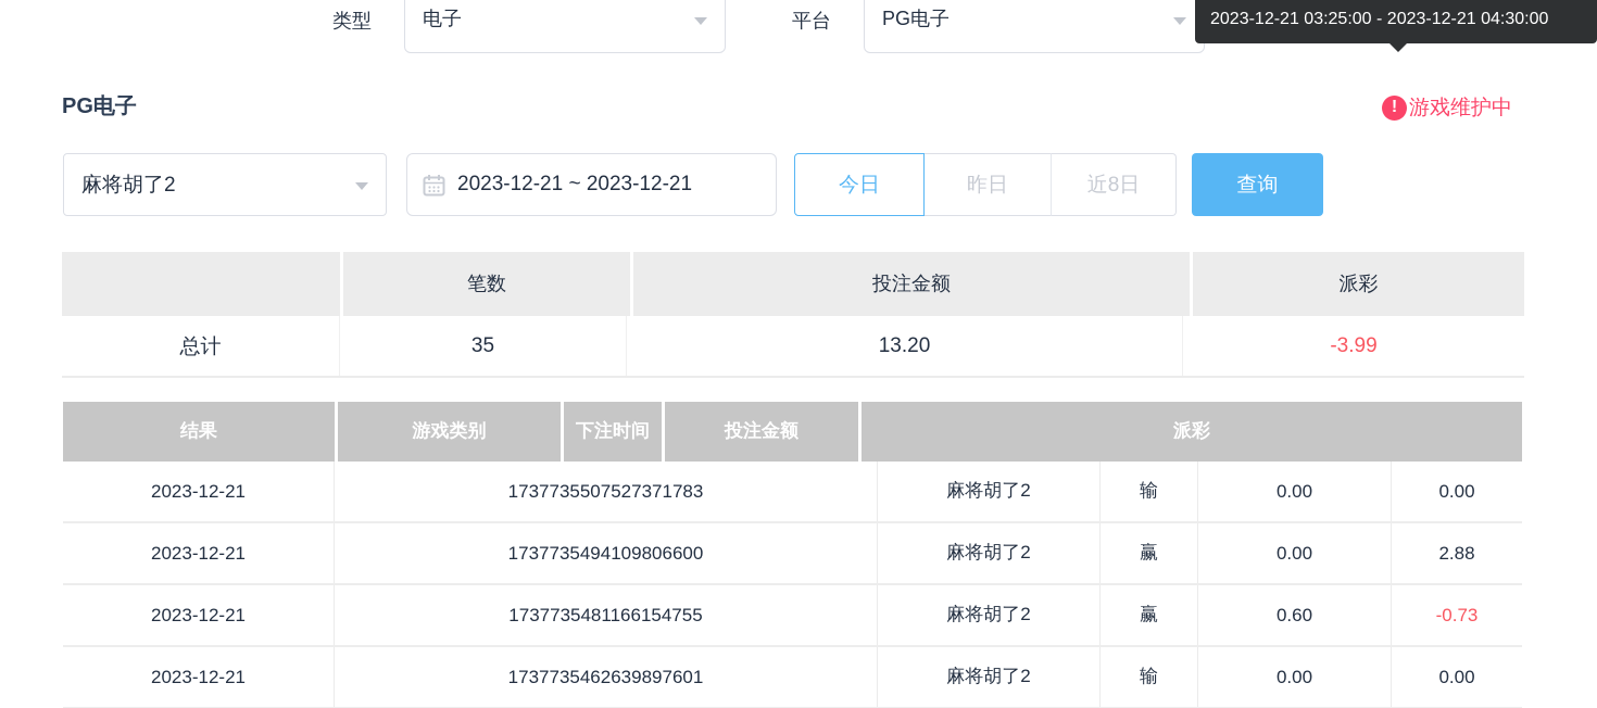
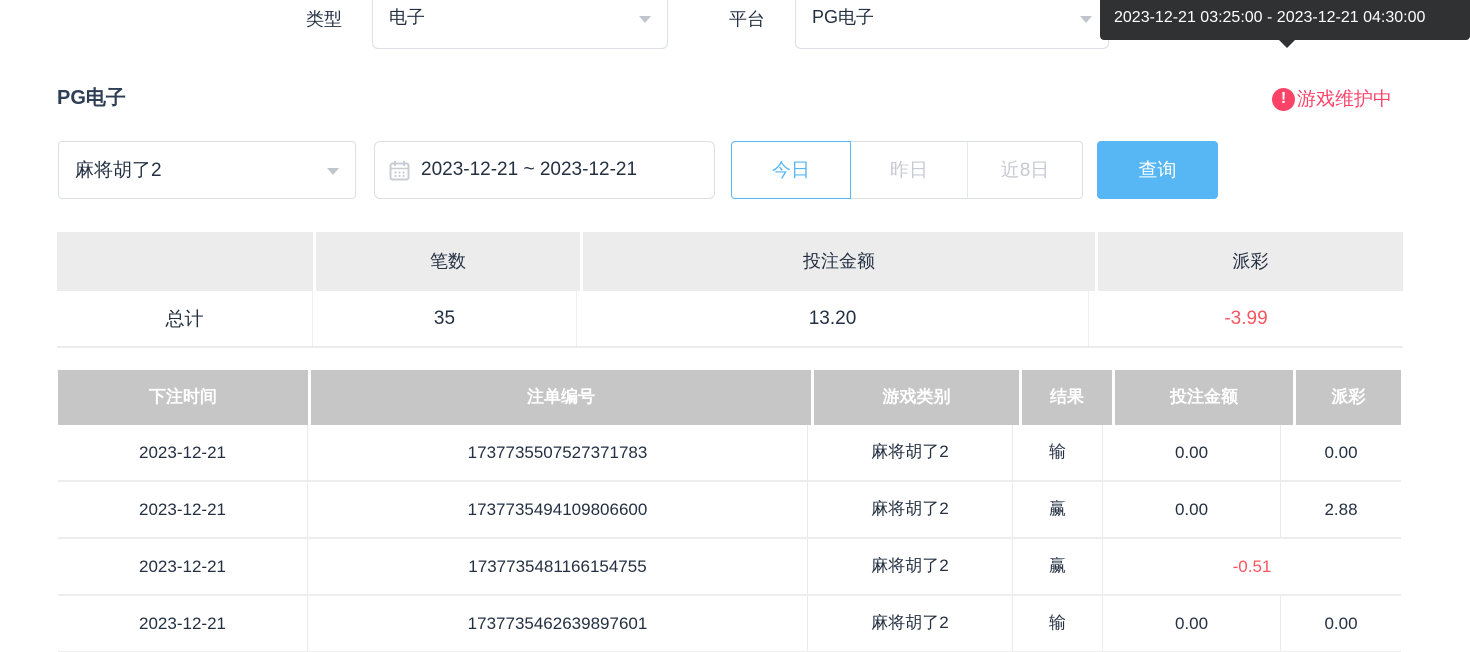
  类型
  电子
  平台
  PG电子
  2023-12-21 03:25:00 - 2023-12-21 04:30:00
  PG电子
  !
  游戏维护中
  麻将胡了2
  2023-12-21 ~ 2023-12-21
  今日
  昨日
  近8日
  查询
  笔数
  投注金额
  派彩
  总计
  35
  13.20
  -3.99
- 结果
+ 下注时间
+ 注单编号
  游戏类别
- 下注时间
+ 结果
  投注金额
  派彩
  2023-12-21
  1737735507527371783
  麻将胡了2
  输
  0.00
  0.00
  2023-12-21
  1737735494109806600
  麻将胡了2
  赢
  0.00
  2.88
  2023-12-21
  1737735481166154755
  麻将胡了2
  赢
- 0.60
- -0.73
+ -0.51
  2023-12-21
  1737735462639897601
  麻将胡了2
  输
  0.00
  0.00
